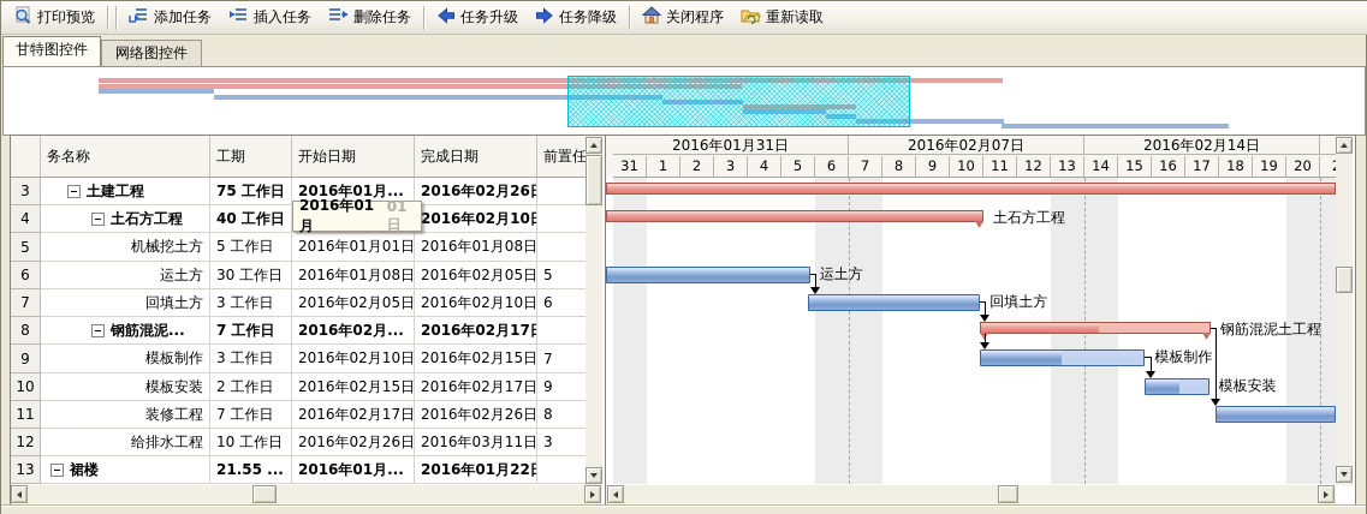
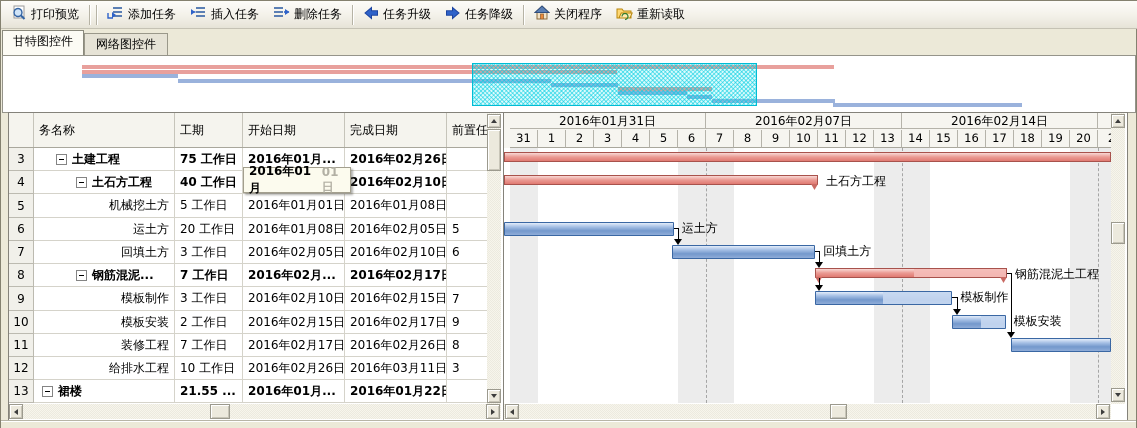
  打印预览
  添加任务
  插入任务
  删除任务
  任务升级
  任务降级
  关闭程序
  重新读取
  甘特图控件
  网络图控件
  务名称
  工期
  开始日期
  完成日期
  前置任
  3
  土建工程
  75 工作日
  2016年01月...
  2016年02月26日
  4
  土石方工程
  40 工作日
  2016年02月10日
  5
  机械挖土方
  5 工作日
  2016年01月01日
  2016年01月08日
  6
  运土方
- 30 工作日
+ 20 工作日
  2016年01月08日
  2016年02月05日
  5
  7
  回填土方
  3 工作日
  2016年02月05日
  2016年02月10日
  6
  8
  钢筋混泥...
  7 工作日
  2016年02月...
  2016年02月17日
  9
  模板制作
  3 工作日
  2016年02月10日
  2016年02月15日
  7
  10
  模板安装
  2 工作日
  2016年02月15日
  2016年02月17日
  9
  11
  装修工程
  7 工作日
  2016年02月17日
  2016年02月26日
  8
  12
  给排水工程
  10 工作日
  2016年02月26日
  2016年03月11日
  3
  13
  裙楼
  21.55 ...
  2016年01月...
  2016年01月22日
  2016年01月
  01日
  2016年01月31日
  2016年02月07日
  2016年02月14日
  31
  1
  2
  3
  4
  5
  6
  7
  8
  9
  10
  11
  12
  13
  14
  15
  16
  17
  18
  19
  20
  土石方工程
  运土方
  回填土方
  钢筋混泥土工程
  模板制作
  模板安装
